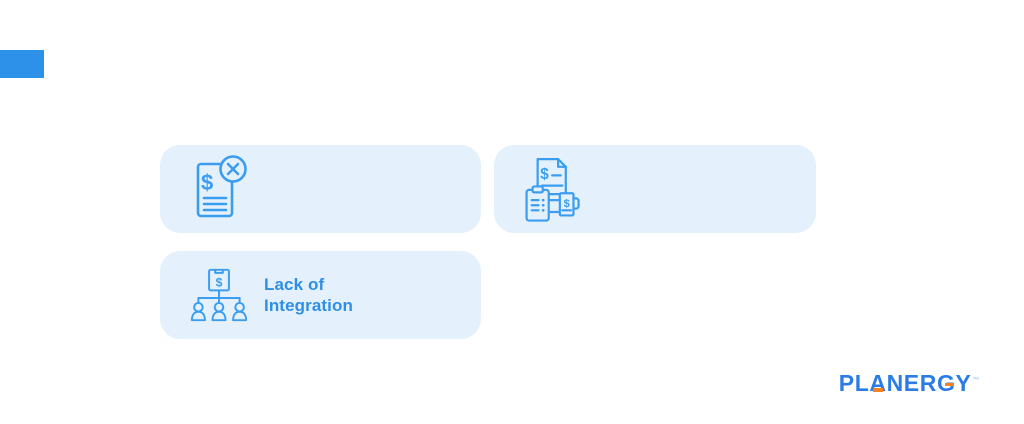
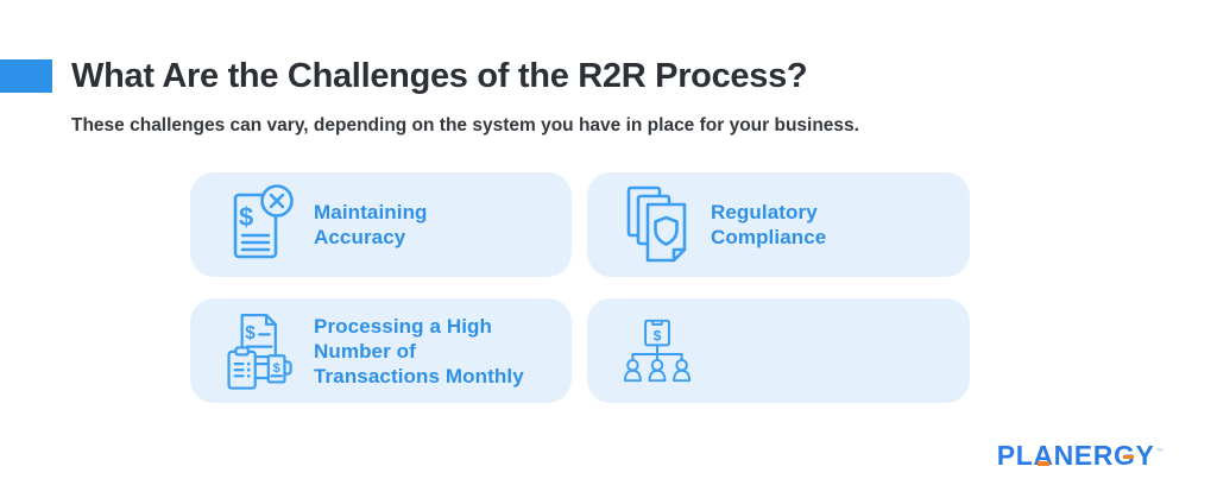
+ What Are the Challenges of the R2R Process?
+ These challenges can vary, depending on the system you have in place for your business.
  $
+ Maintaining
+ Accuracy
+ Regulatory
+ Compliance
  $
  $
+ Processing a High
+ Number of
+ Transactions Monthly
  $
- Lack of
- Integration
  PLANERGY
